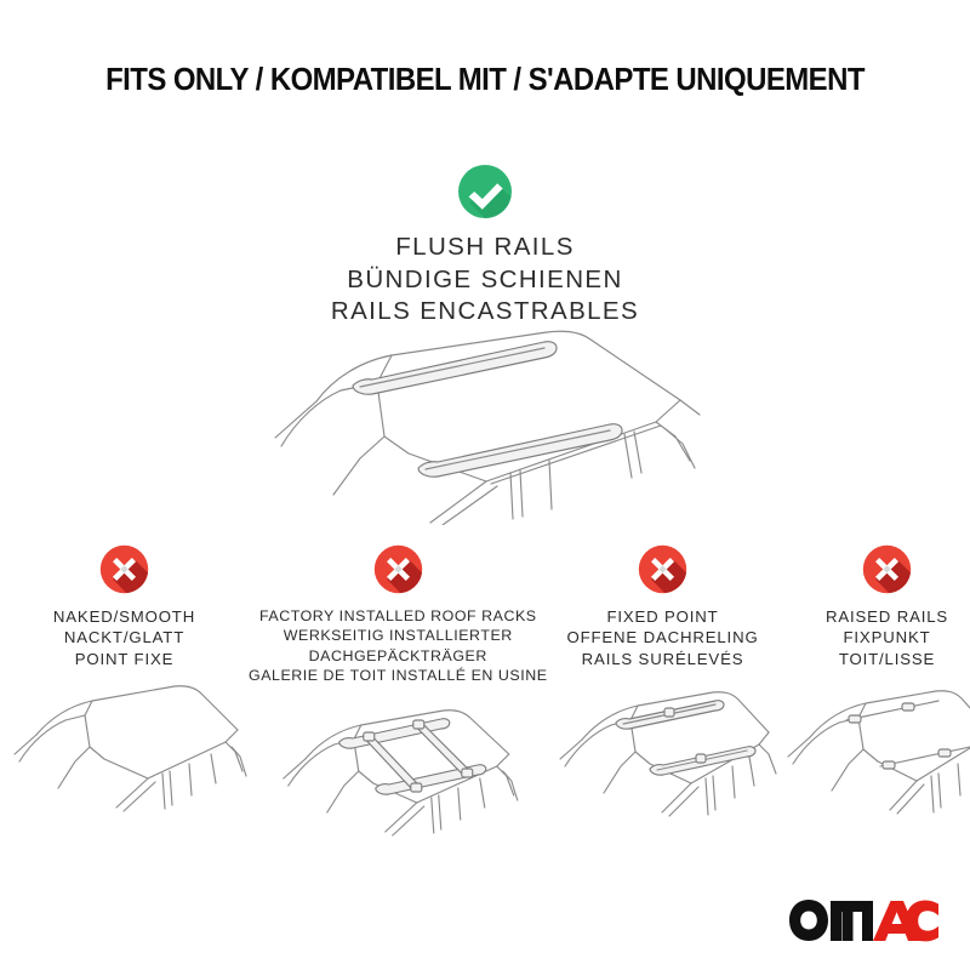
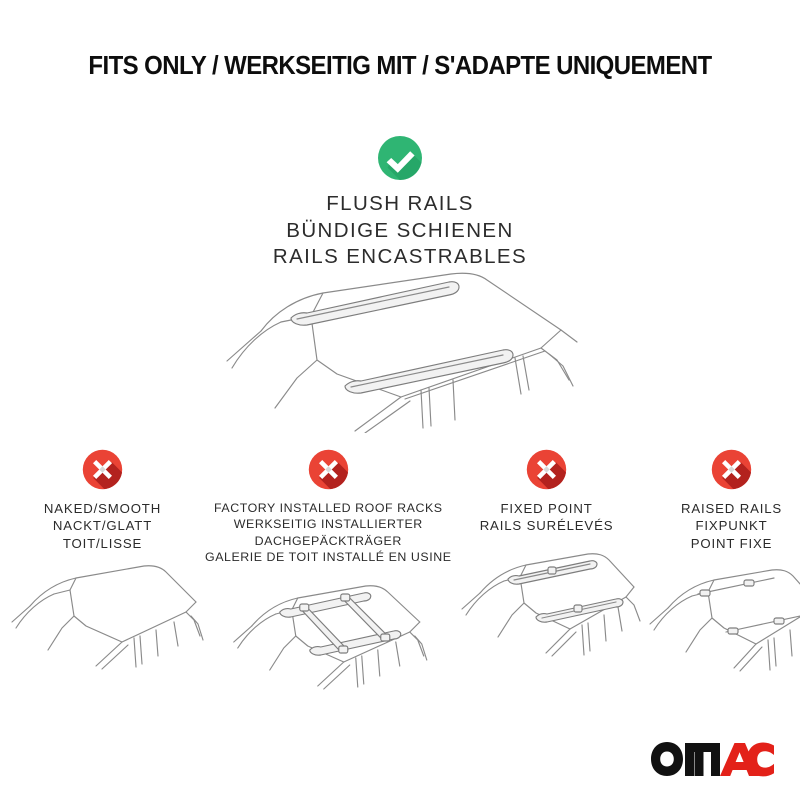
- FITS ONLY / KOMPATIBEL MIT / S'ADAPTE UNIQUEMENT
+ FITS ONLY / WERKSEITIG MIT / S'ADAPTE UNIQUEMENT
  FLUSH RAILS
  BÜNDIGE SCHIENEN
  RAILS ENCASTRABLES
  NAKED/SMOOTH
  NACKT/GLATT
- POINT FIXE
+ TOIT/LISSE
  FACTORY INSTALLED ROOF RACKS
  WERKSEITIG INSTALLIERTER
  DACHGEPÄCKTRÄGER
  GALERIE DE TOIT INSTALLÉ EN USINE
  FIXED POINT
- OFFENE DACHRELING
  RAILS SURÉLEVÉS
  RAISED RAILS
  FIXPUNKT
- TOIT/LISSE
+ POINT FIXE
